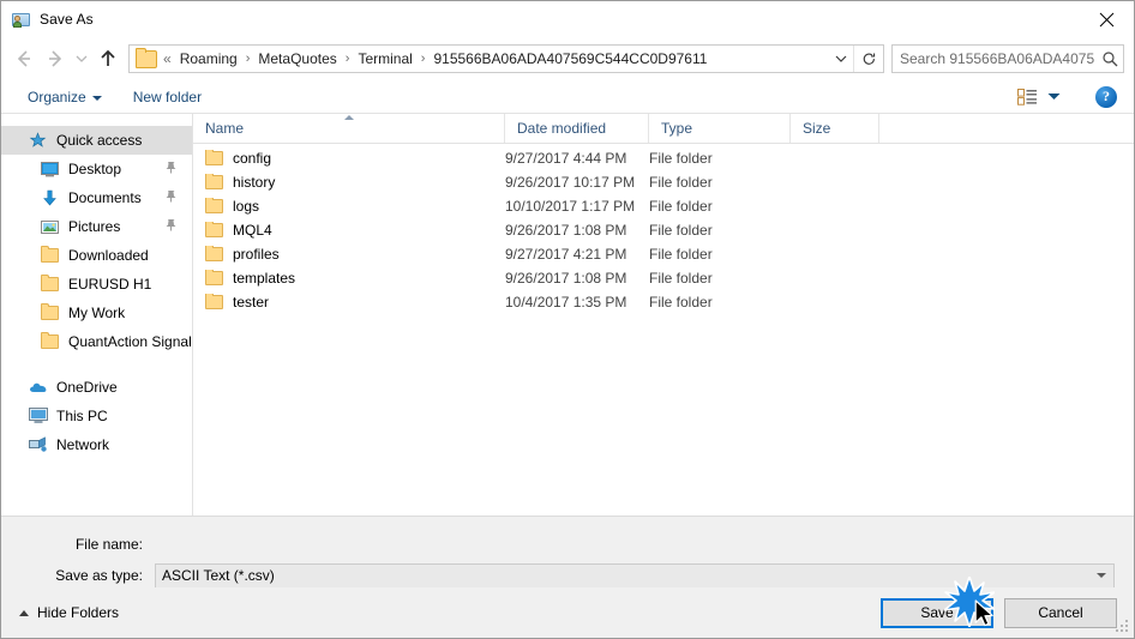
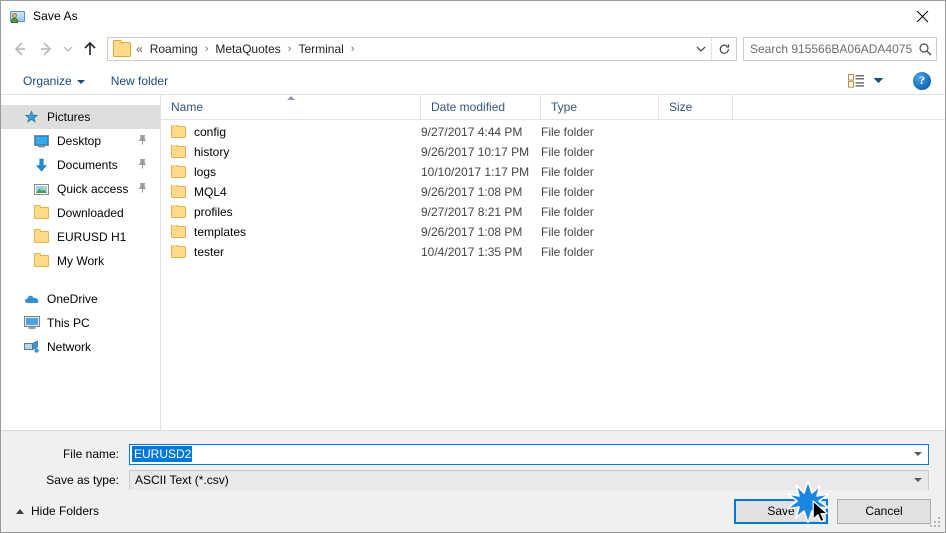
  Save As
  «
  Roaming
  ›
  MetaQuotes
  ›
  Terminal
  ›
- 915566BA06ADA407569C544CC0D97611
  Search 915566BA06ADA4075
  Organize
  New folder
  ?
- Quick access
+ Pictures
  Desktop
  Documents
- Pictures
+ Quick access
  Downloaded
  EURUSD H1
  My Work
- QuantAction Signal
  OneDrive
  This PC
  Network
  Name
  Date modified
  Type
  Size
  config
  9/27/2017 4:44 PM
  File folder
  history
  9/26/2017 10:17 PM
  File folder
  logs
  10/10/2017 1:17 PM
  File folder
  MQL4
  9/26/2017 1:08 PM
  File folder
  profiles
- 9/27/2017 4:21 PM
+ 9/27/2017 8:21 PM
  File folder
  templates
  9/26/2017 1:08 PM
  File folder
  tester
  10/4/2017 1:35 PM
  File folder
  File name:
+ EURUSD2
  Save as type:
  ASCII Text (*.csv)
  Hide Folders
  Save
  Cancel
